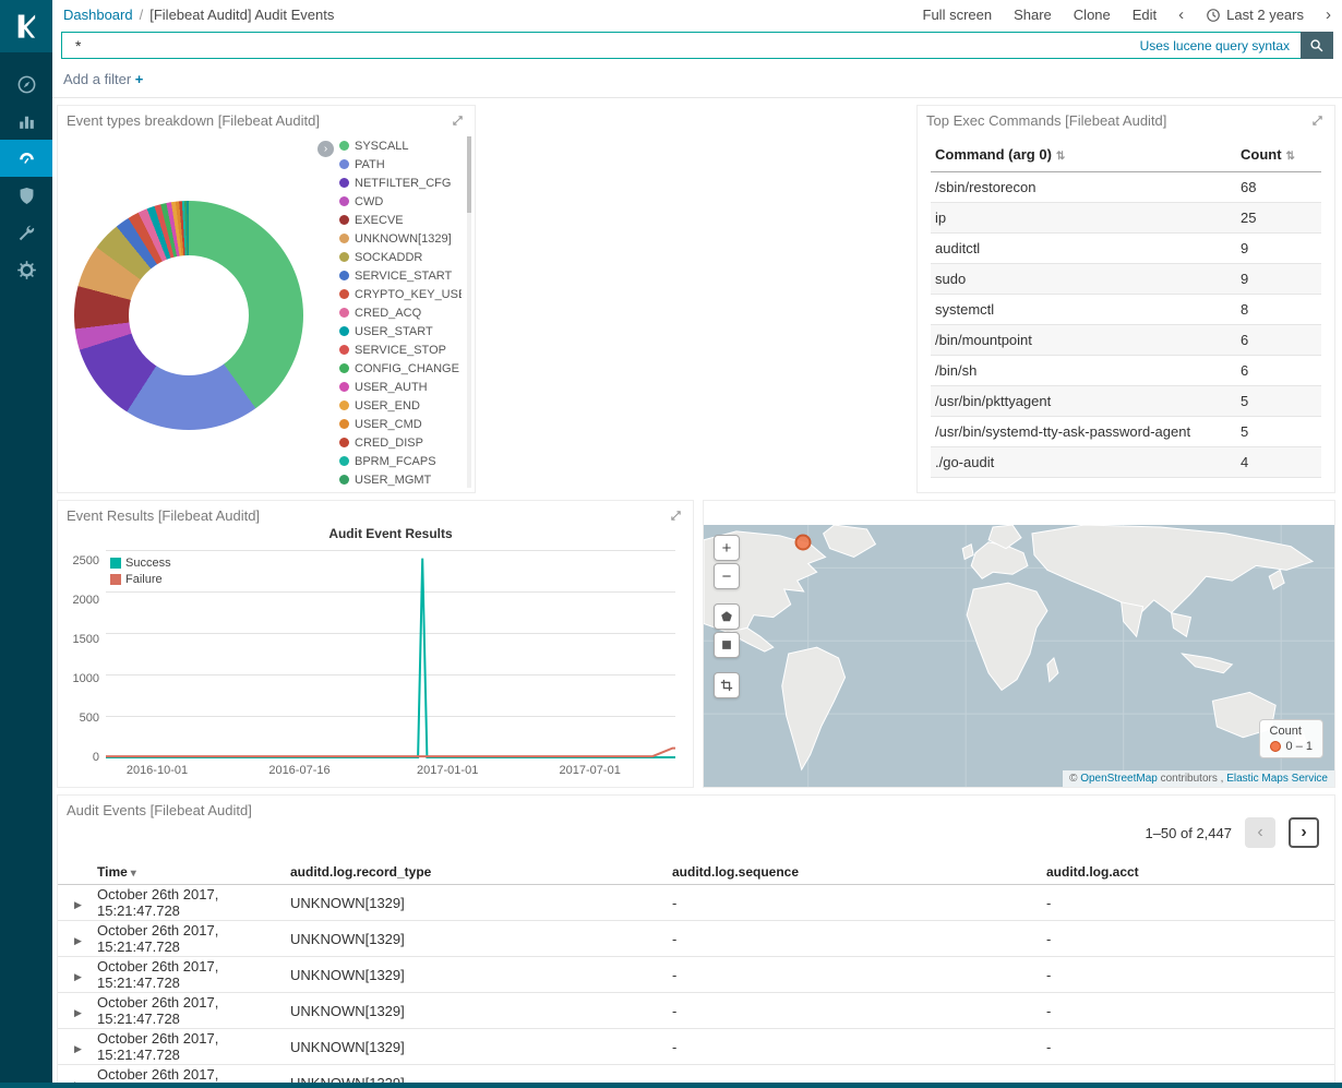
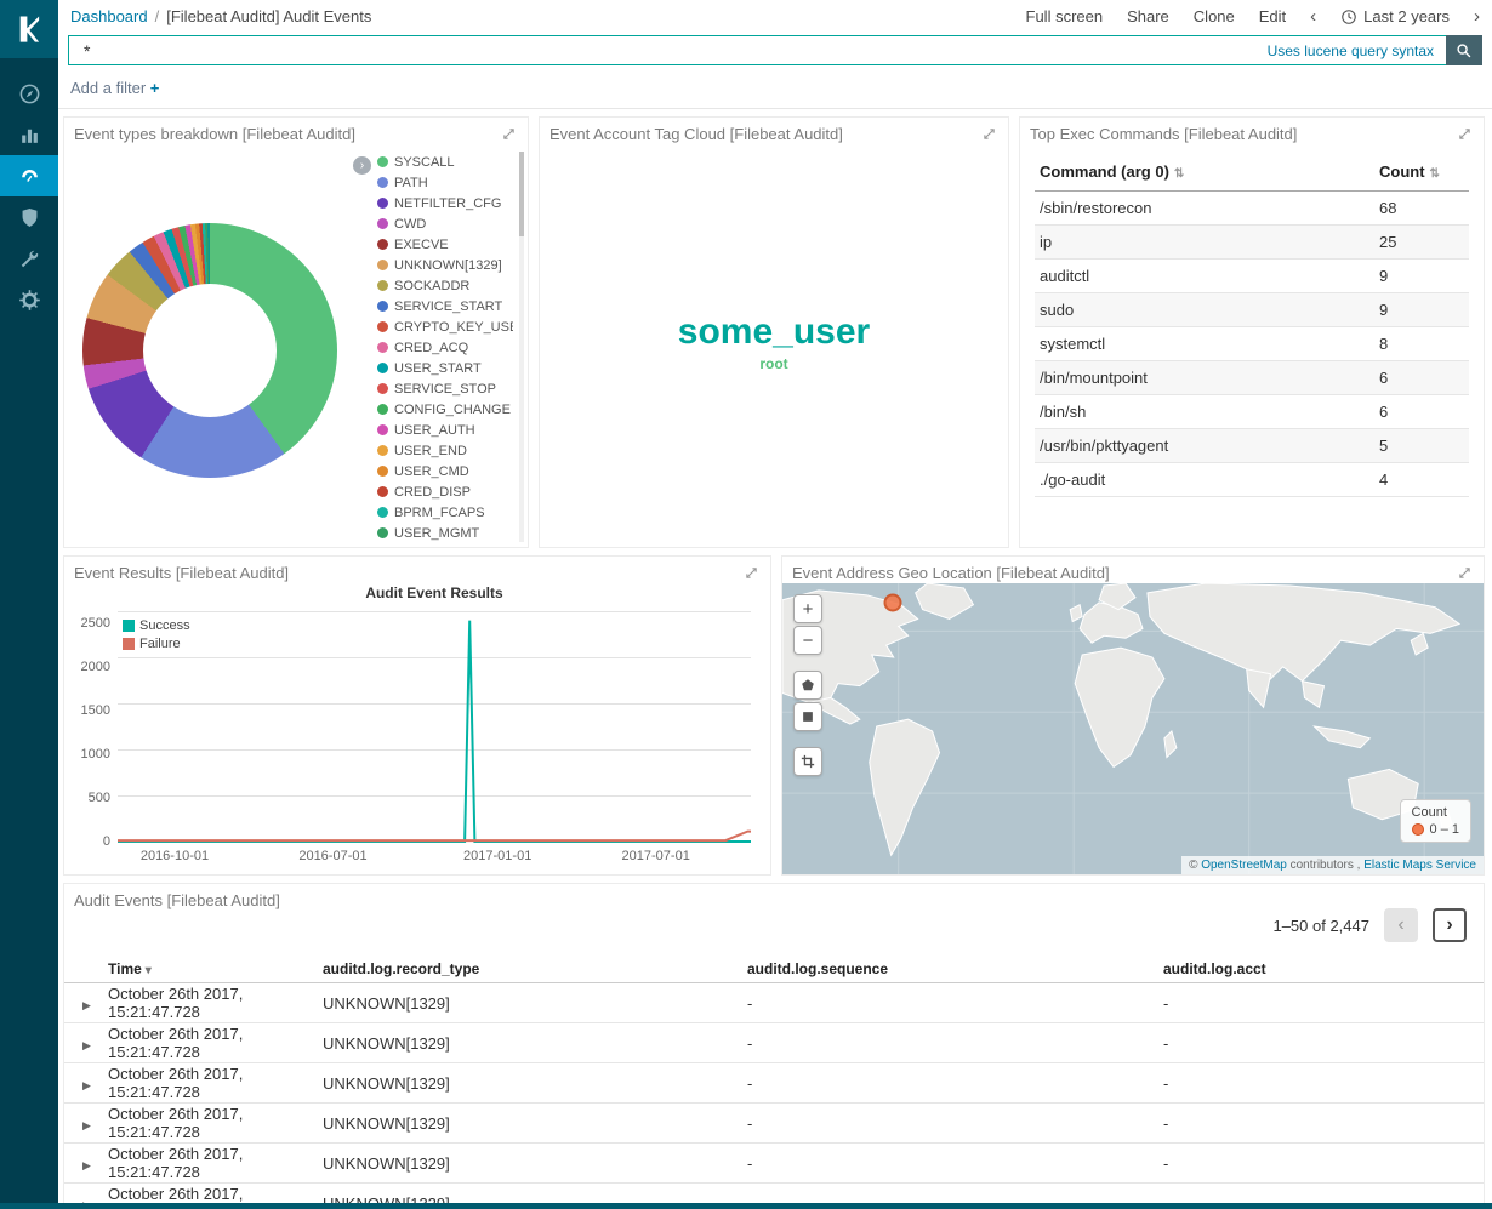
  Dashboard
  /
  [Filebeat Auditd] Audit Events
  Full screen
  Share
  Clone
  Edit
  ‹
  Last 2 years
  ›
  *
  Uses lucene query syntax
  Add a filter +
  Event types breakdown [Filebeat Auditd]
  ›
  SYSCALL
  PATH
  NETFILTER_CFG
  CWD
  EXECVE
  UNKNOWN[1329]
  SOCKADDR
  SERVICE_START
  CRYPTO_KEY_US
  CRED_ACQ
  USER_START
  SERVICE_STOP
  CONFIG_CHANGE
  USER_AUTH
  USER_END
  USER_CMD
  CRED_DISP
  BPRM_FCAPS
  USER_MGMT
+ Event Account Tag Cloud [Filebeat Auditd]
+ some_user
+ root
  Top Exec Commands [Filebeat Auditd]
  Command (arg 0) ⇅	Count ⇅
  /sbin/restorecon	68
  ip	25
  auditctl	9
  sudo	9
  systemctl	8
  /bin/mountpoint	6
  /bin/sh	6
  /usr/bin/pkttyagent	5
- /usr/bin/systemd-tty-ask-password-agent	5
  ./go-audit	4
  Event Results [Filebeat Auditd]
  Audit Event Results
  2500
  2000
  1500
  1000
  500
  0
  Success
  Failure
  2016-10-01
- 2016-07-16
+ 2016-07-01
  2017-01-01
  2017-07-01
+ Event Address Geo Location [Filebeat Auditd]
  +
  −
  Count
  0 – 1
  © OpenStreetMap contributors , Elastic Maps Service
  Audit Events [Filebeat Auditd]
  1–50 of 2,447
  ‹
  ›
  Time ▾
  auditd.log.record_type
  auditd.log.sequence
  auditd.log.acct
  ▶
  October 26th 2017, 15:21:47.728
  UNKNOWN[1329]
  -
  -
  ▶
  October 26th 2017, 15:21:47.728
  UNKNOWN[1329]
  -
  -
  ▶
  October 26th 2017, 15:21:47.728
  UNKNOWN[1329]
  -
  -
  ▶
  October 26th 2017, 15:21:47.728
  UNKNOWN[1329]
  -
  -
  ▶
  October 26th 2017, 15:21:47.728
  UNKNOWN[1329]
  -
  -
